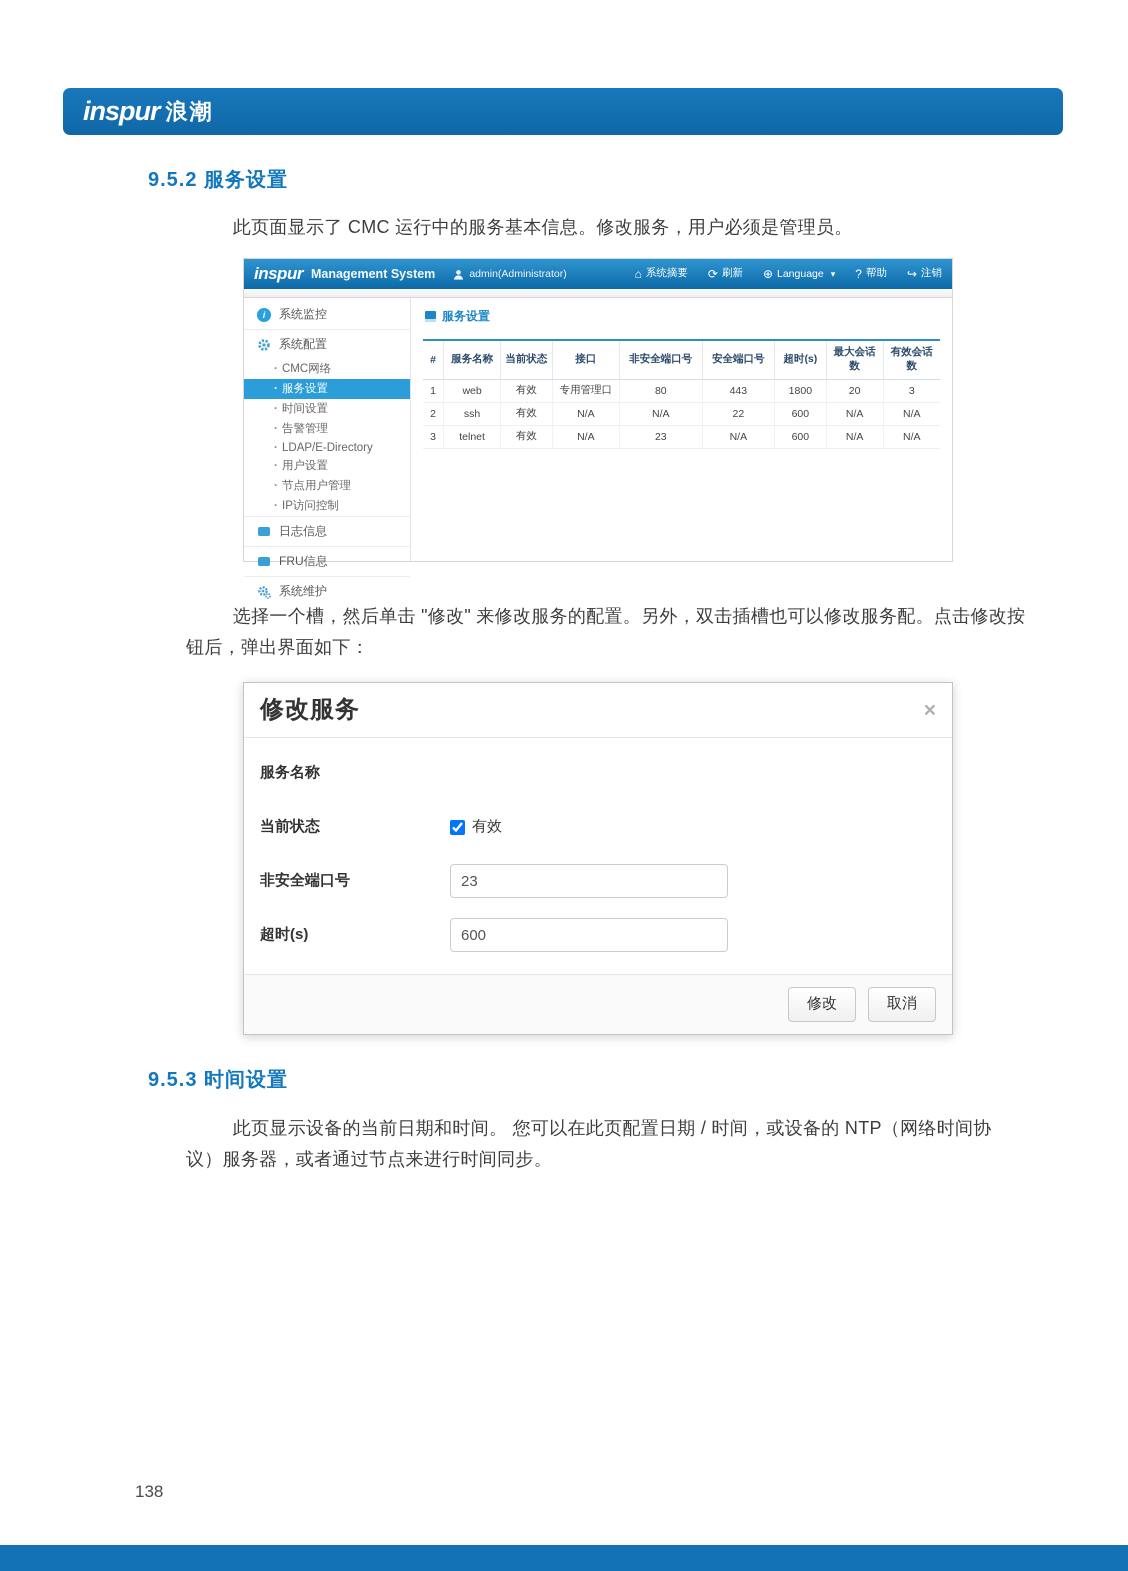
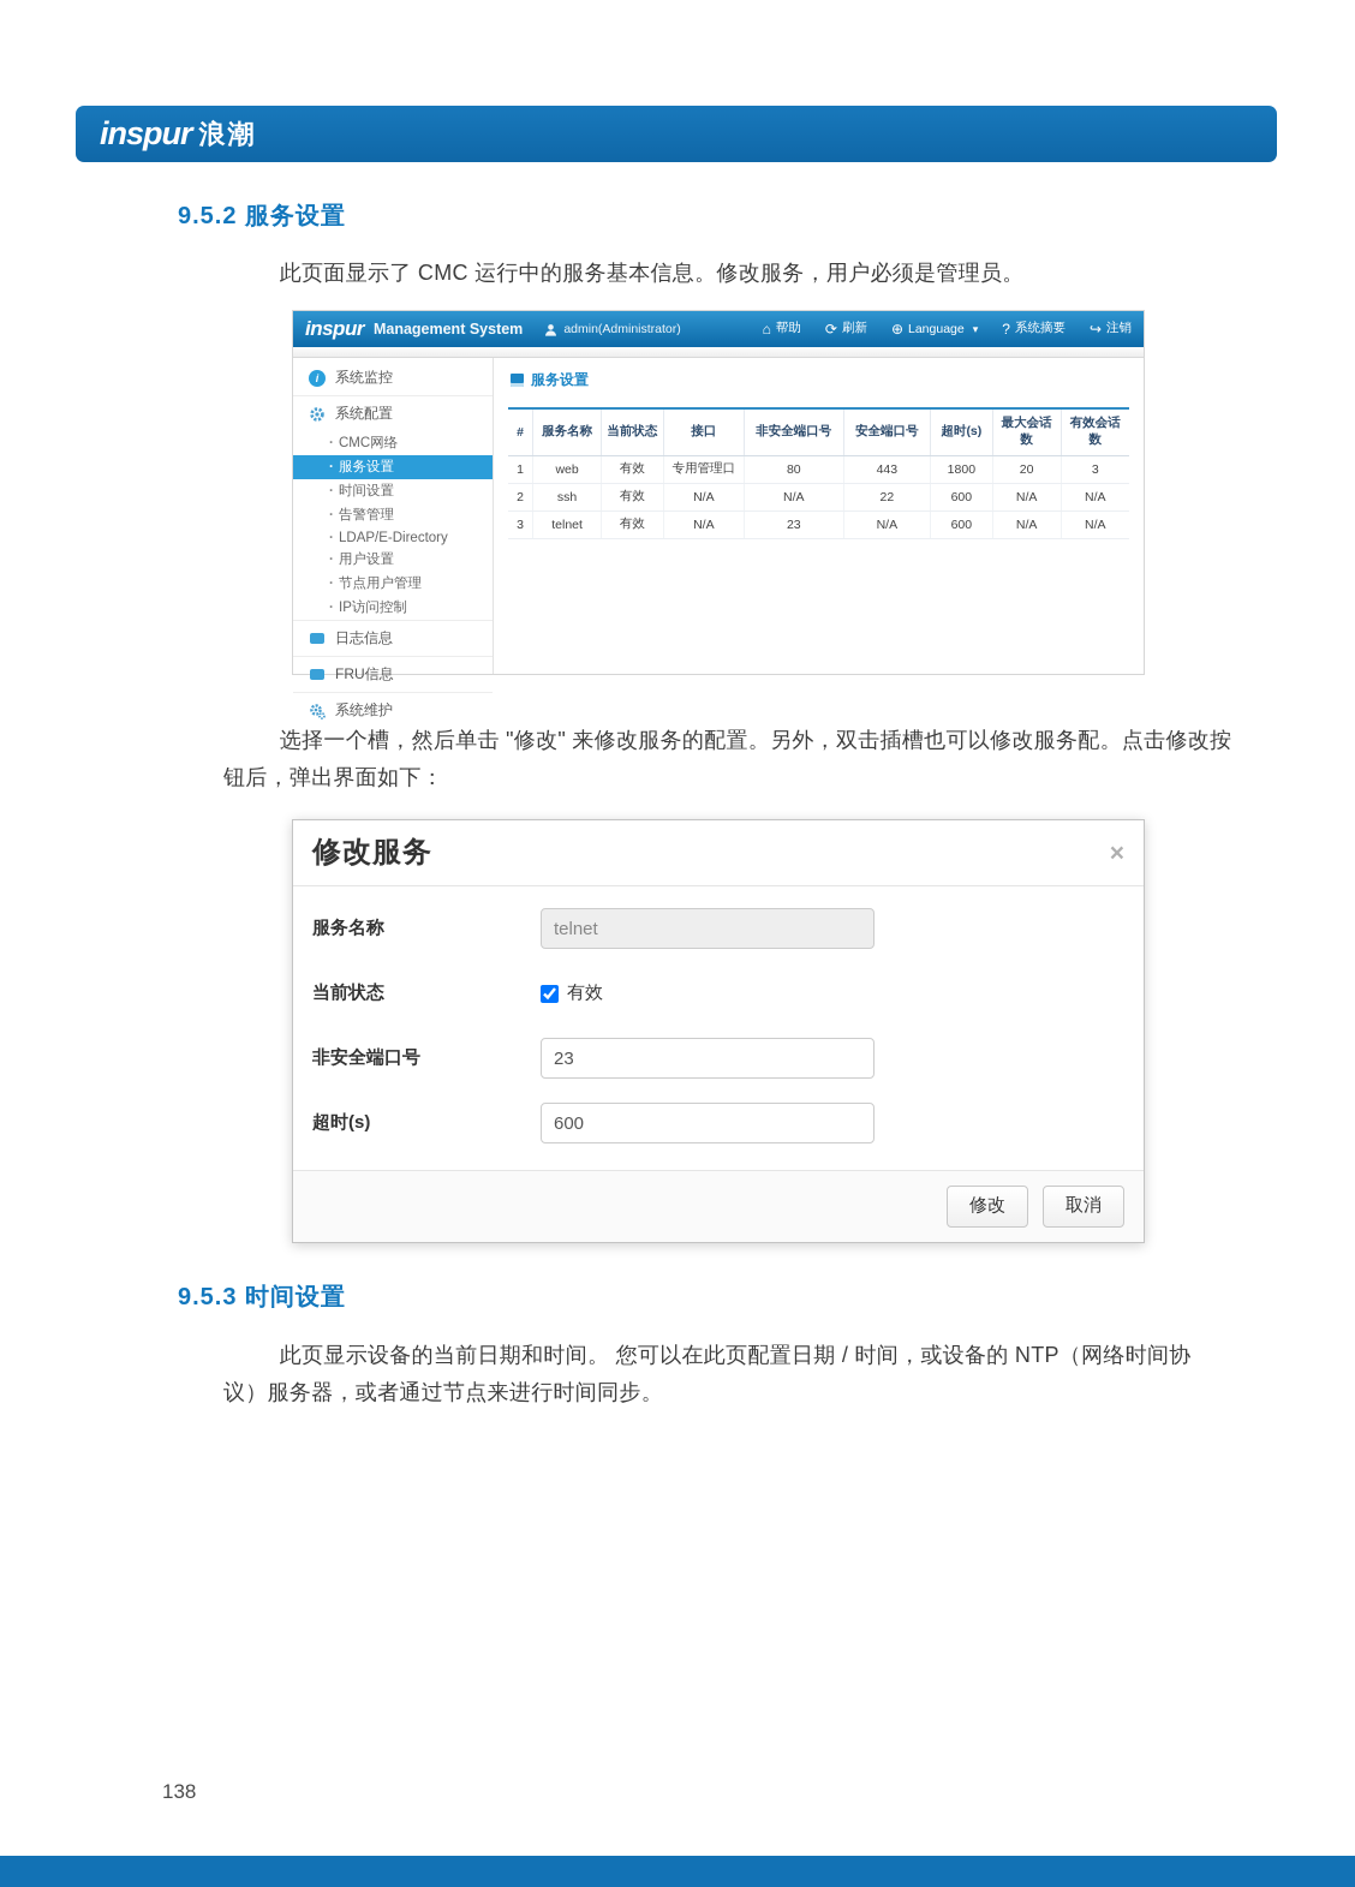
  inspur
  浪潮
  9.5.2 服务设置
  此页面显示了 CMC 运行中的服务基本信息。修改服务，用户必须是管理员。
  inspur
  Management System
  admin(Administrator)
  ⌂
- 系统摘要
+ 帮助
  ⟳
  刷新
  ⊕
  Language
  ?
- 帮助
+ 系统摘要
  ↪
  注销
  i
  系统监控
  系统配置
  CMC网络
  服务设置
  时间设置
  告警管理
  LDAP/E-Directory
  用户设置
  节点用户管理
  IP访问控制
  日志信息
  FRU信息
  系统维护
  服务设置
  #	服务名称	当前状态	接口	非安全端口号	安全端口号	超时(s)	最大会话数	有效会话数
  1	web	有效	专用管理口	80	443	1800	20	3
  2	ssh	有效	N/A	N/A	22	600	N/A	N/A
  3	telnet	有效	N/A	23	N/A	600	N/A	N/A
  选择一个槽，然后单击 "修改" 来修改服务的配置。另外，双击插槽也可以修改服务配。点击修改按钮后，弹出界面如下：
  修改服务
  ×
  服务名称
+ telnet
  当前状态
  有效
  非安全端口号
  23
  超时(s)
  600
  修改
  取消
  9.5.3 时间设置
  此页显示设备的当前日期和时间。 您可以在此页配置日期 / 时间，或设备的 NTP（网络时间协议）服务器，或者通过节点来进行时间同步。
  138
